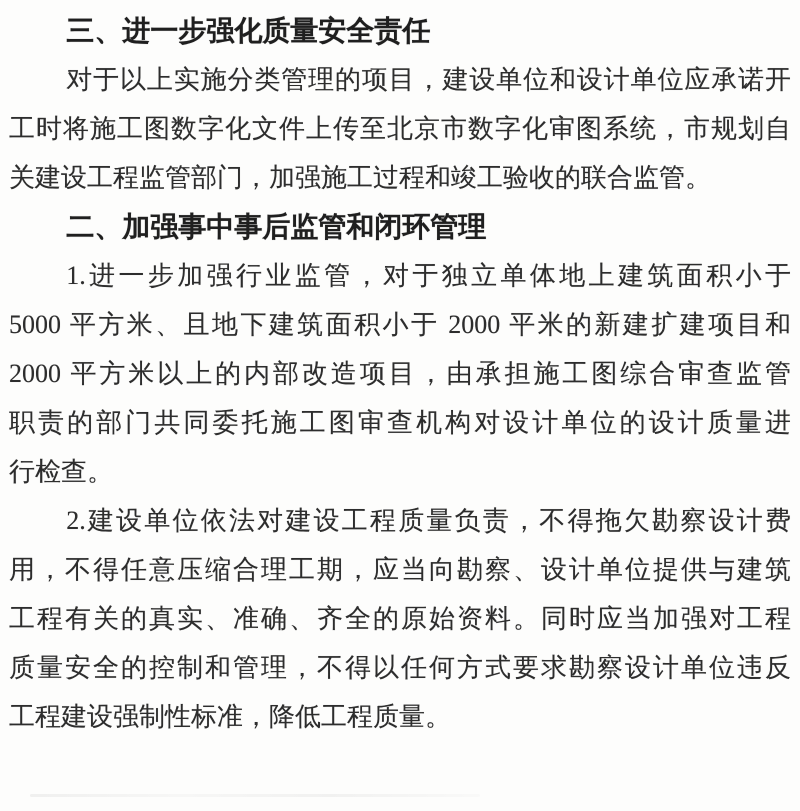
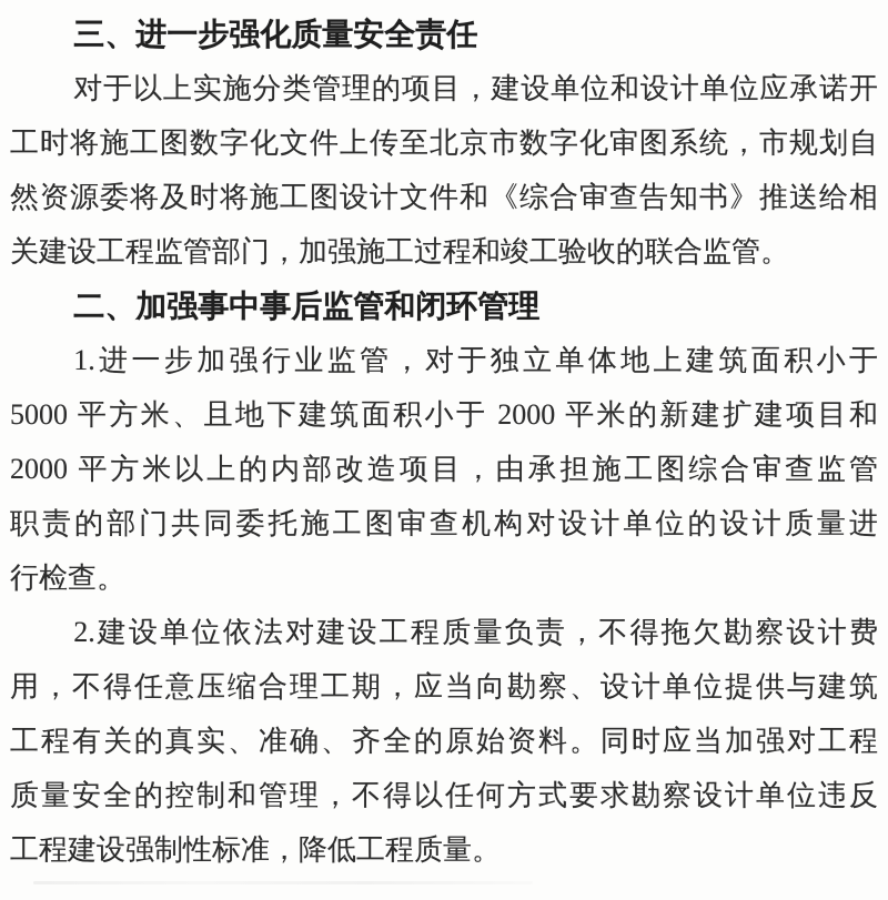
  三、进一步强化质量安全责任
  对于以上实施分类管理的项目，建设单位和设计单位应承诺开
  工时将施工图数字化文件上传至北京市数字化审图系统，市规划自
+ 然资源委将及时将施工图设计文件和《综合审查告知书》推送给相
  关建设工程监管部门，加强施工过程和竣工验收的联合监管。
  二、加强事中事后监管和闭环管理
  1.进一步加强行业监管，对于独立单体地上建筑面积小于
  5000 平方米、且地下建筑面积小于 2000 平米的新建扩建项目和
  2000 平方米以上的内部改造项目，由承担施工图综合审查监管
  职责的部门共同委托施工图审查机构对设计单位的设计质量进
  行检查。
  2.建设单位依法对建设工程质量负责，不得拖欠勘察设计费
  用，不得任意压缩合理工期，应当向勘察、设计单位提供与建筑
  工程有关的真实、准确、齐全的原始资料。同时应当加强对工程
  质量安全的控制和管理，不得以任何方式要求勘察设计单位违反
  工程建设强制性标准，降低工程质量。
